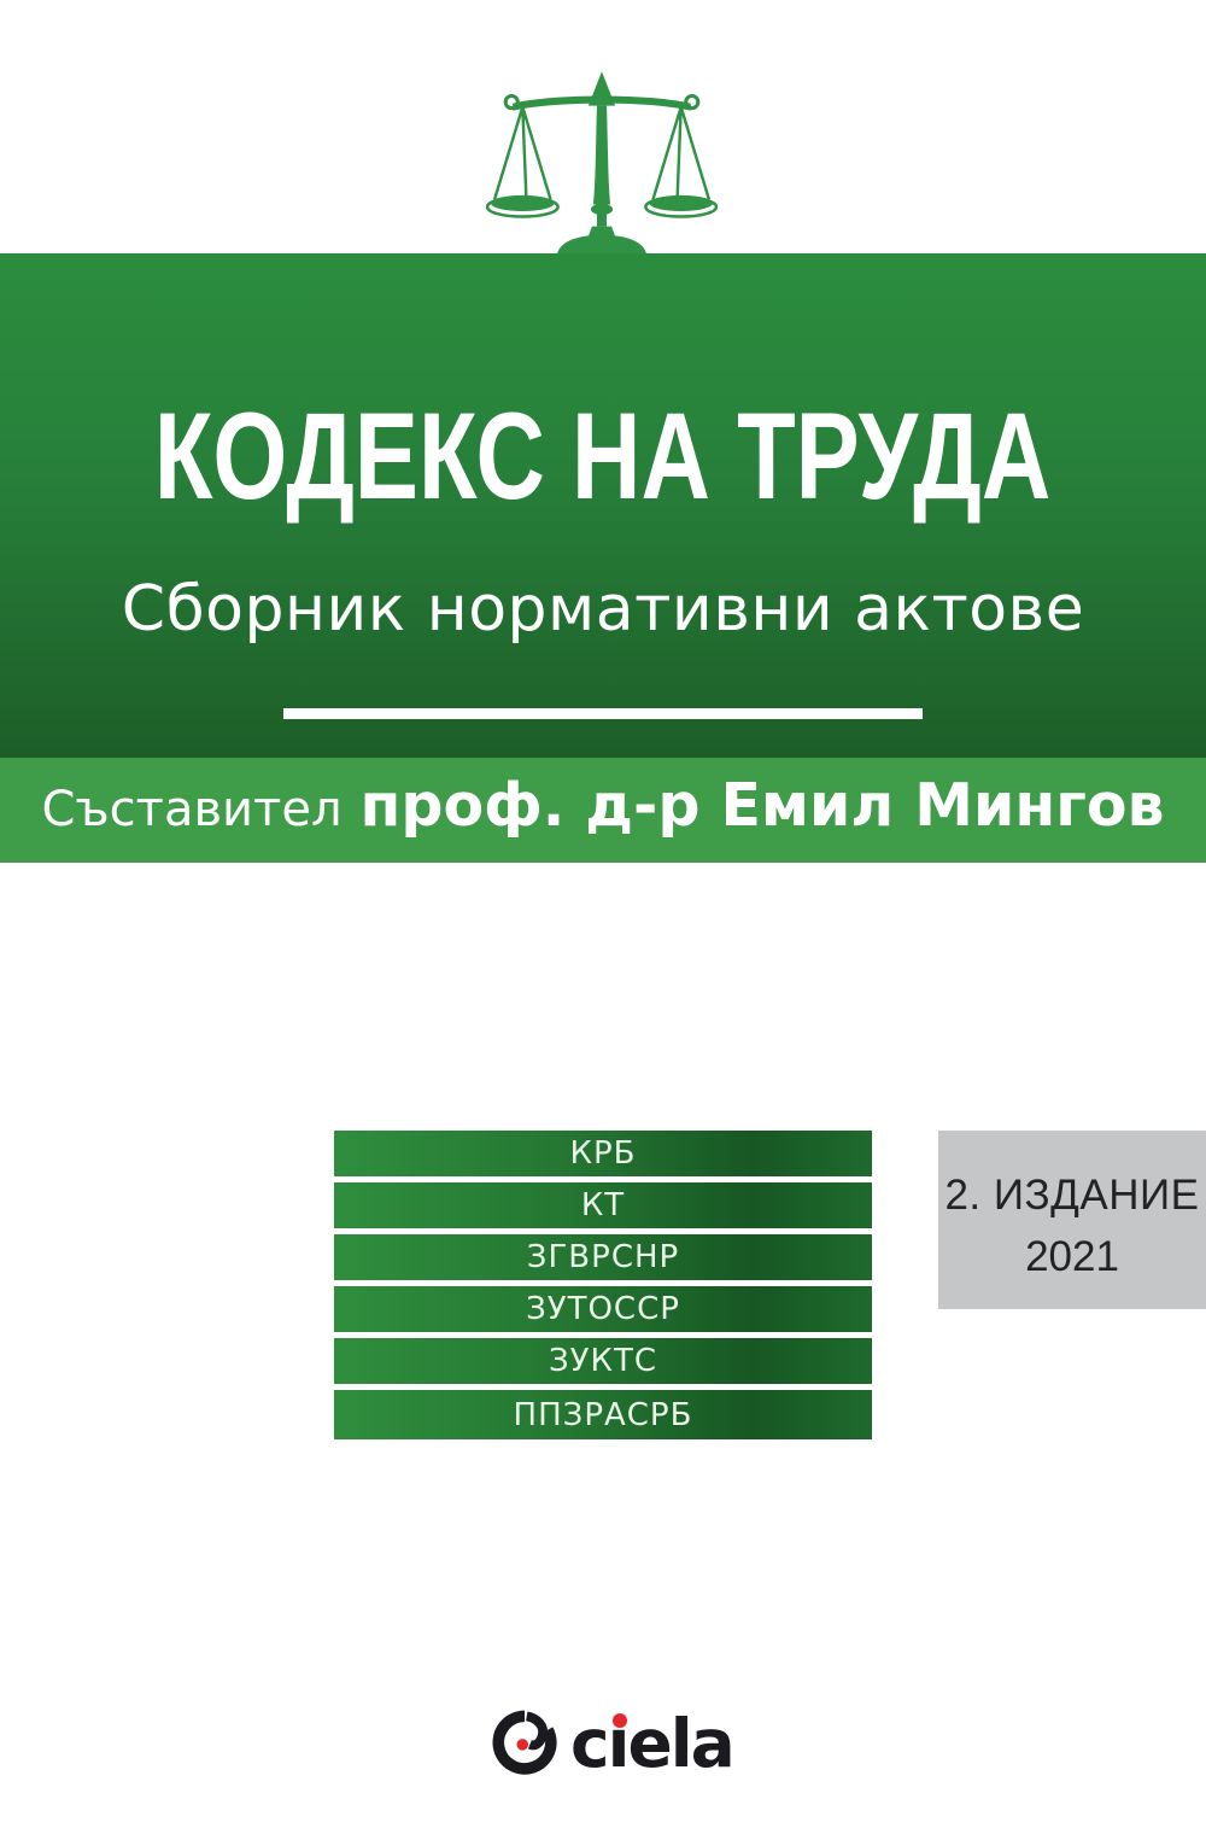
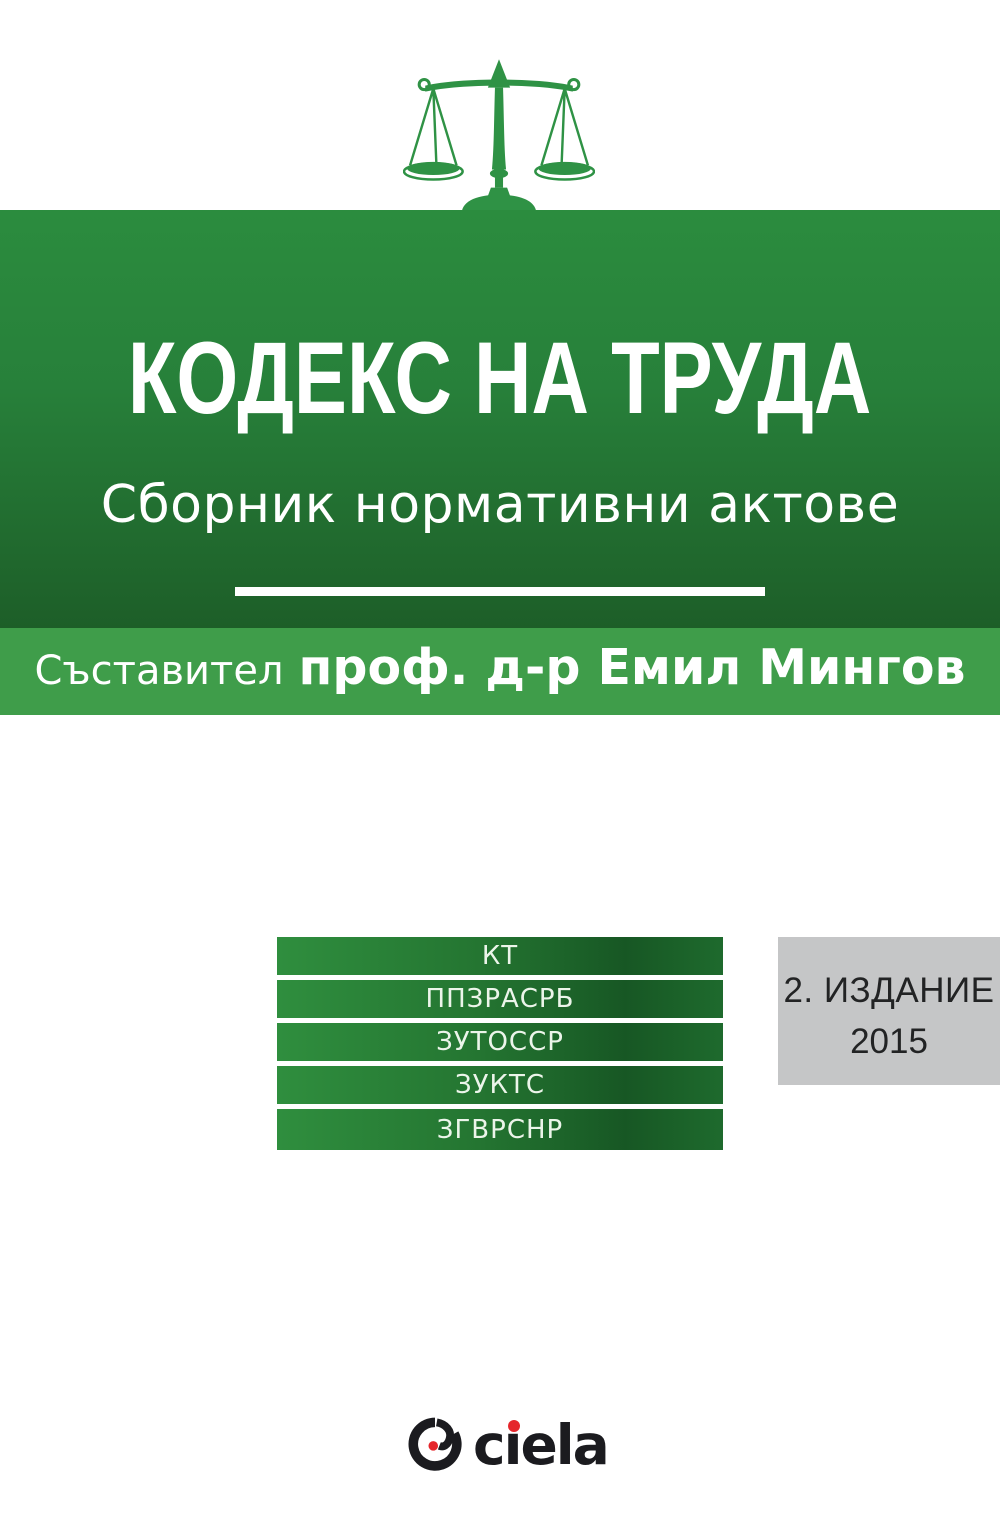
  КОДЕКС НА ТРУДА
  Сборник нормативни актове
  Съставител
  проф. д-р Емил Мингов
- КРБ
  КТ
- ЗГВРСНР
+ ППЗРАСРБ
  ЗУТОССР
  ЗУКТС
- ППЗРАСРБ
+ ЗГВРСНР
  2. ИЗДАНИЕ
- 2021
+ 2015
  cıela
